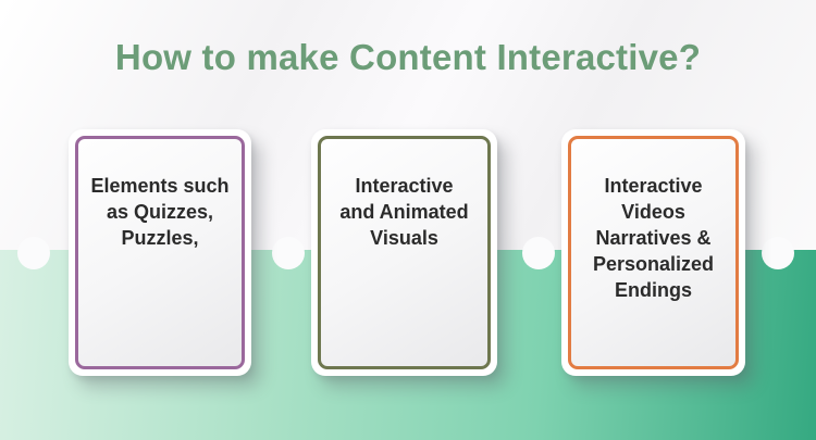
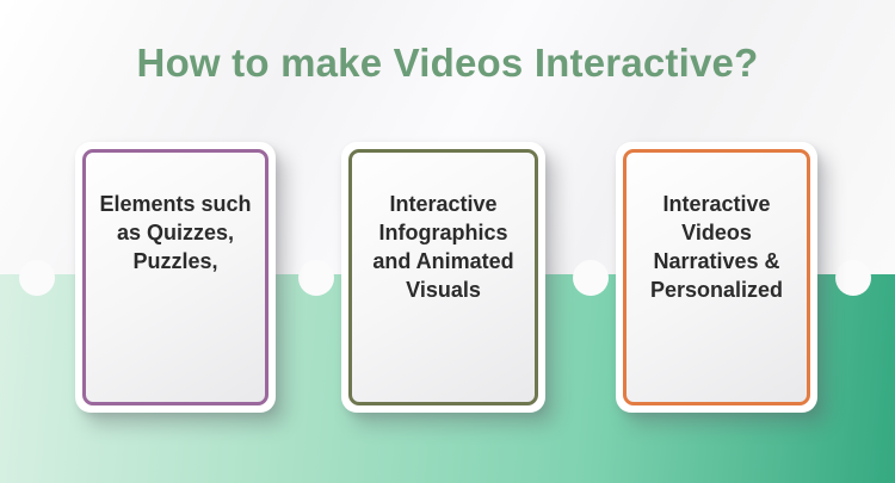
- How to make Content Interactive?
+ How to make Videos Interactive?
  Elements such
  as Quizzes,
  Puzzles,
  Interactive
+ Infographics
  and Animated
  Visuals
  Interactive
  Videos
  Narratives &
  Personalized
- Endings
